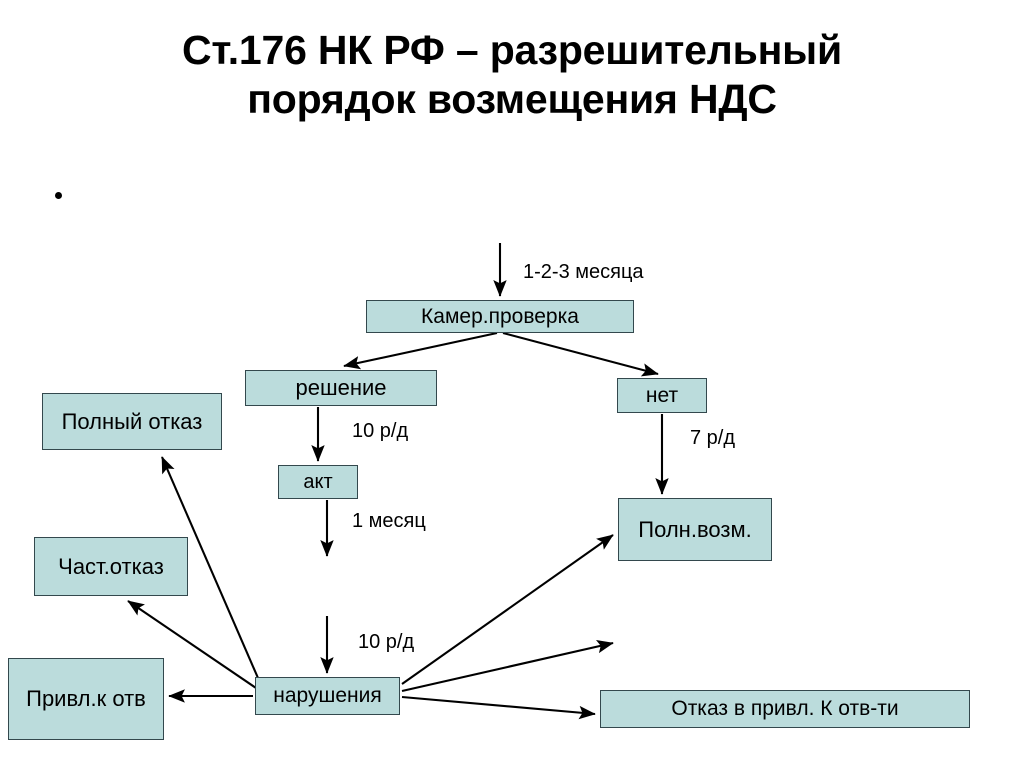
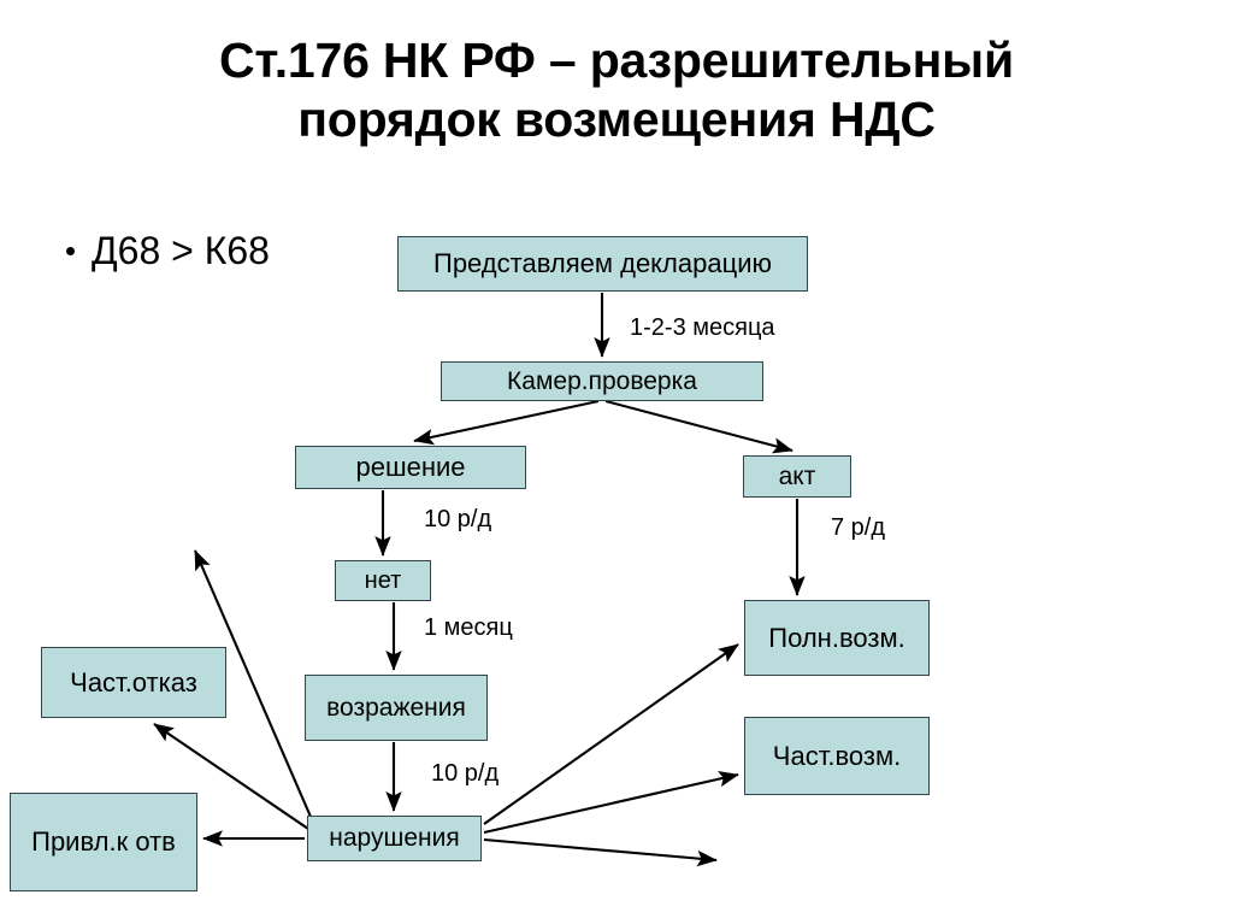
  Ст.176 НК РФ – разрешительный
  порядок возмещения НДС
+ Д68 > К68
+ Представляем декларацию
  Камер.проверка
  решение
- нет
+ акт
- Полный отказ
- акт
+ нет
  Полн.возм.
  Част.отказ
+ возражения
+ Част.возм.
  Привл.к отв
  нарушения
- Отказ в привл. К отв-ти
  1-2-3 месяца
  10 р/д
  7 р/д
  1 месяц
  10 р/д
